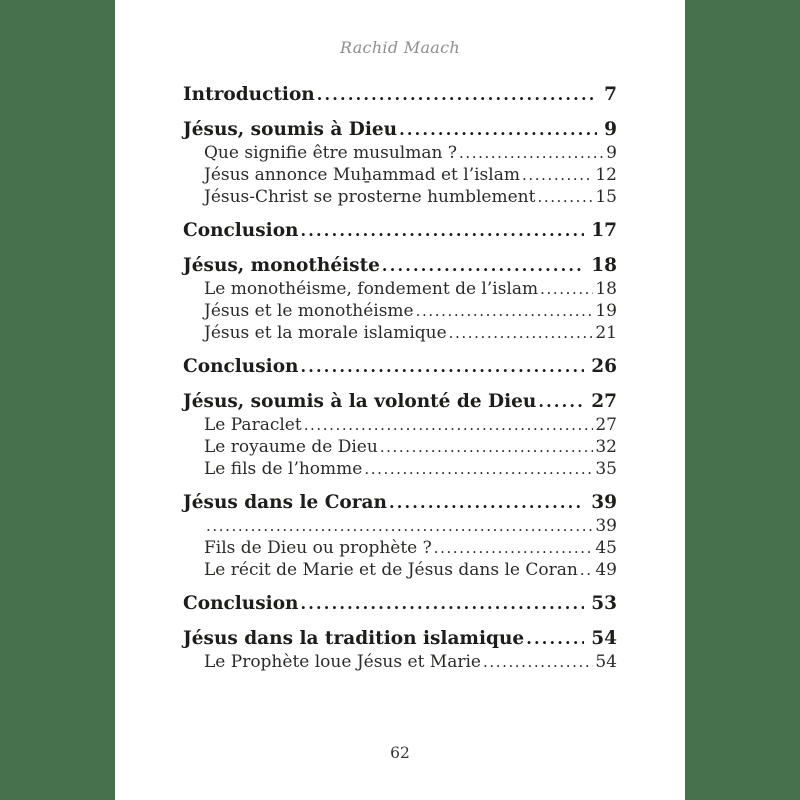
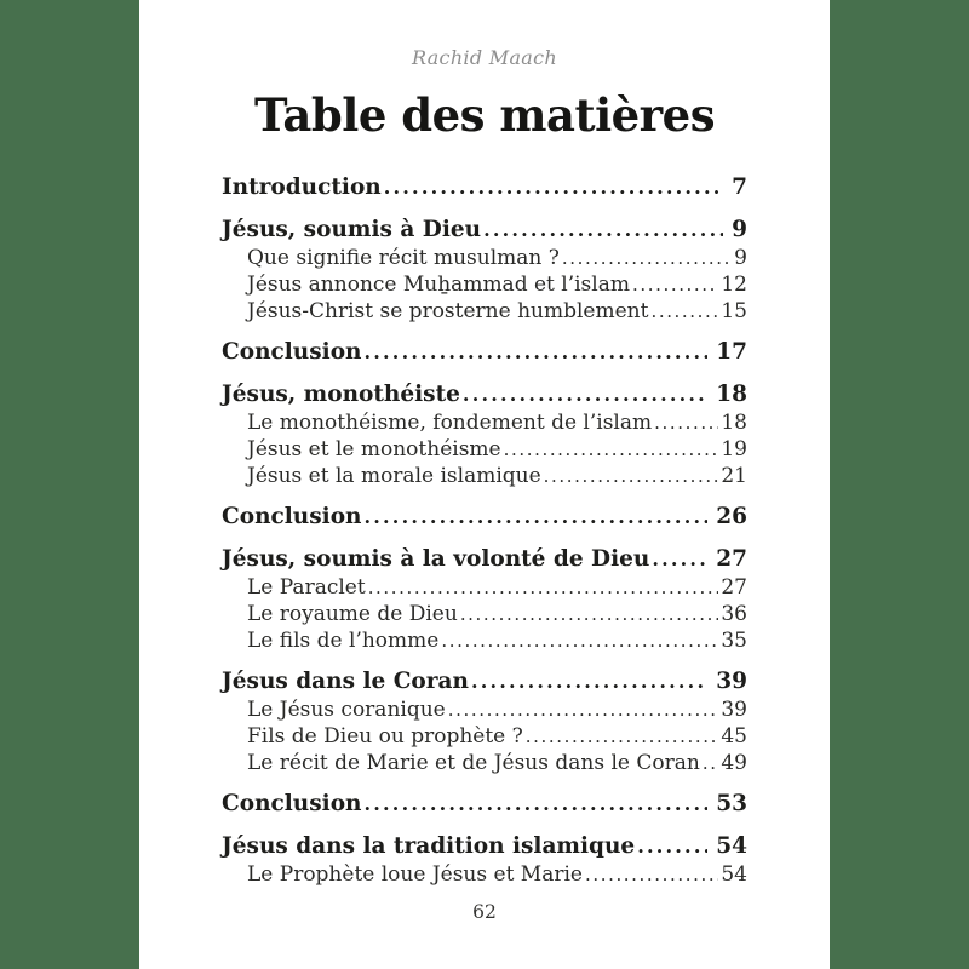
  Rachid Maach
+ Table des matières
  Introduction
  7
  Jésus, soumis à Dieu
  9
- Que signifie être musulman ?
+ Que signifie récit musulman ?
  9
  Jésus annonce Muẖammad et l’islam
  12
  Jésus-Christ se prosterne humblement
  15
  Conclusion
  17
  Jésus, monothéiste
  18
  Le monothéisme, fondement de l’islam
  18
  Jésus et le monothéisme
  19
  Jésus et la morale islamique
  21
  Conclusion
  26
  Jésus, soumis à la volonté de Dieu
  27
  Le Paraclet
  27
  Le royaume de Dieu
- 32
+ 36
  Le fils de l’homme
  35
  Jésus dans le Coran
  39
+ Le Jésus coranique
  39
  Fils de Dieu ou prophète ?
  45
  Le récit de Marie et de Jésus dans le Coran
  49
  Conclusion
  53
  Jésus dans la tradition islamique
  54
  Le Prophète loue Jésus et Marie
  54
  62
